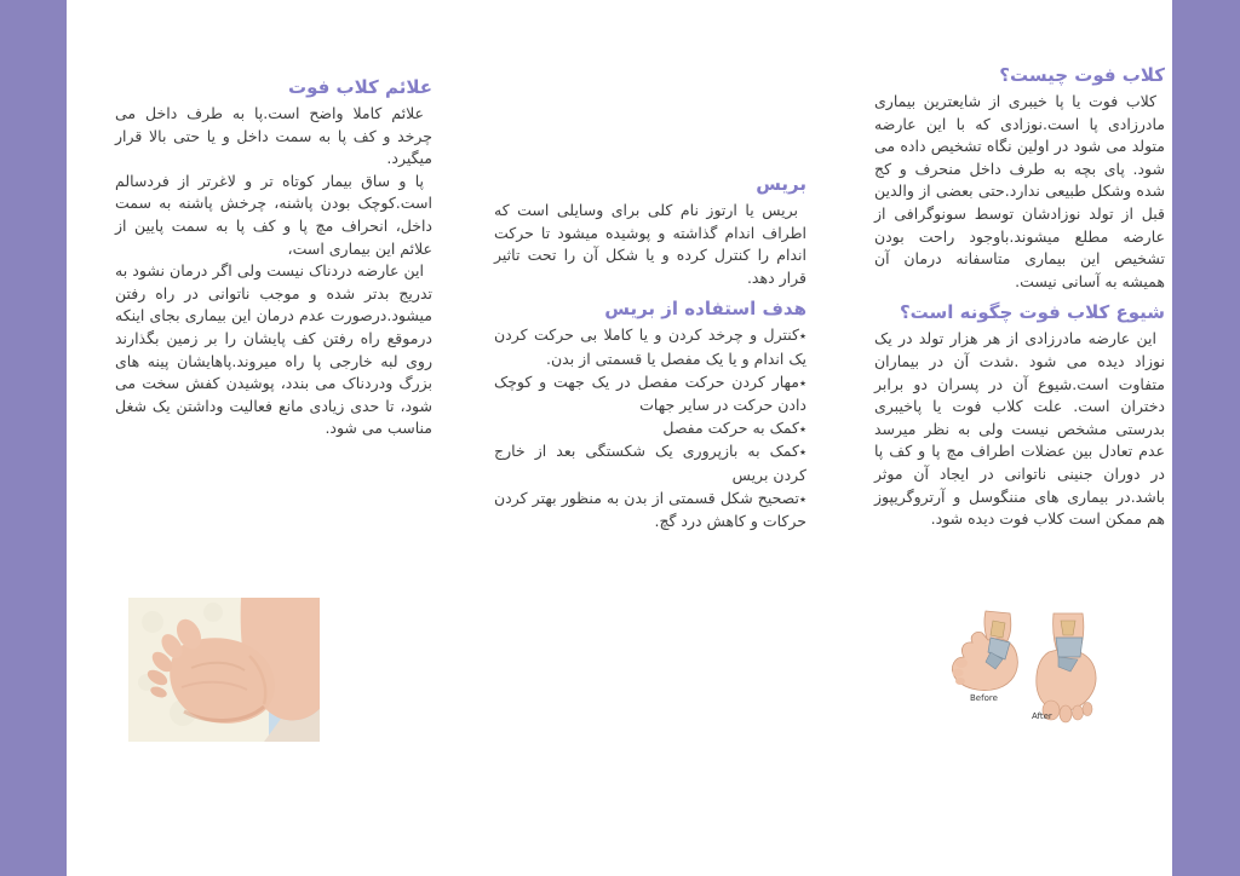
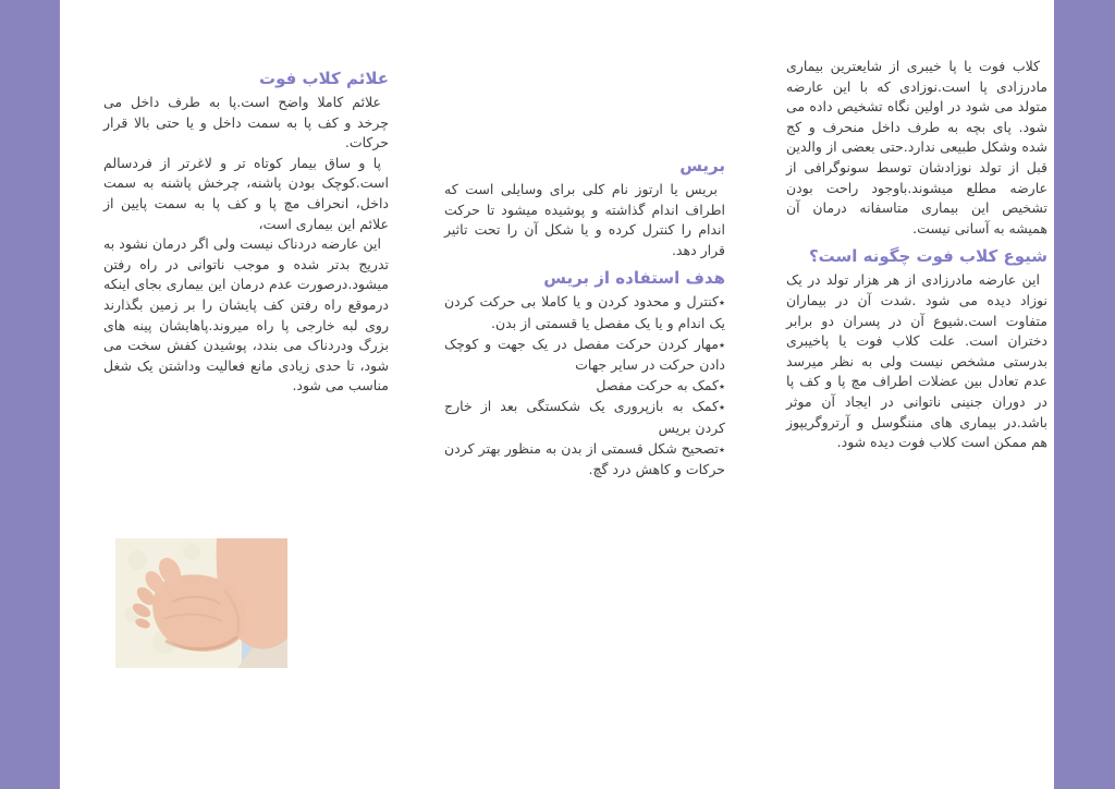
- کلاب فوت چیست؟
  کلاب فوت یا پا خیبری از شایعترین بیماری مادرزادی پا است.نوزادی که با این عارضه متولد می شود در اولین نگاه تشخیص داده می شود. پای بچه به طرف داخل منحرف و کج شده وشکل طبیعی ندارد.حتی بعضی از والدین قبل از تولد نوزادشان توسط سونوگرافی از عارضه مطلع میشوند.باوجود راحت بودن تشخیص این بیماری متاسفانه درمان آن همیشه به آسانی نیست.
  شیوع کلاب فوت چگونه است؟
  این عارضه مادرزادی از هر هزار تولد در یک نوزاد دیده می شود .شدت آن در بیماران متفاوت است.شیوع آن در پسران دو برابر دختران است. علت کلاب فوت یا پاخیبری بدرستی مشخص نیست ولی به نظر میرسد عدم تعادل بین عضلات اطراف مچ پا و کف پا در دوران جنینی ناتوانی در ایجاد آن موثر باشد.در بیماری های مننگوسل و آرتروگریپوز هم ممکن است کلاب فوت دیده شود.
  بریس
  بریس یا ارتوز نام کلی برای وسایلی است که اطراف اندام گذاشته و پوشیده میشود تا حرکت اندام را کنترل کرده و یا شکل آن را تحت تاثیر قرار دهد.
  هدف استفاده از بریس
- ٭کنترل و چرخد کردن و یا کاملا بی حرکت کردن یک اندام و یا یک مفصل یا قسمتی از بدن.
+ ٭کنترل و محدود کردن و یا کاملا بی حرکت کردن یک اندام و یا یک مفصل یا قسمتی از بدن.
  ٭مهار کردن حرکت مفصل در یک جهت و کوچک دادن حرکت در سایر جهات
  ٭کمک به حرکت مفصل
  ٭کمک به بازپروری یک شکستگی بعد از خارج کردن بریس
  ٭تصحیح شکل قسمتی از بدن به منظور بهتر کردن حرکات و کاهش درد گچ.
  علائم کلاب فوت
- علائم کاملا واضح است.پا به طرف داخل می چرخد و کف پا به سمت داخل و یا حتی بالا قرار میگیرد.
+ علائم کاملا واضح است.پا به طرف داخل می چرخد و کف پا به سمت داخل و یا حتی بالا قرار حرکات.
  پا و ساق بیمار کوتاه تر و لاغرتر از فردسالم است.کوچک بودن پاشنه، چرخش پاشنه به سمت داخل، انحراف مچ پا و کف پا به سمت پایین از علائم این بیماری است،
  این عارضه دردناک نیست ولی اگر درمان نشود به تدریج بدتر شده و موجب ناتوانی در راه رفتن میشود.درصورت عدم درمان این بیماری بجای اینکه درموقع راه رفتن کف پایشان را بر زمین بگذارند روی لبه خارجی پا راه میروند.پاهایشان پینه های بزرگ ودردناک می بندد، پوشیدن کفش سخت می شود، تا حدی زیادی مانع فعالیت وداشتن یک شغل مناسب می شود.
- Before
- After
